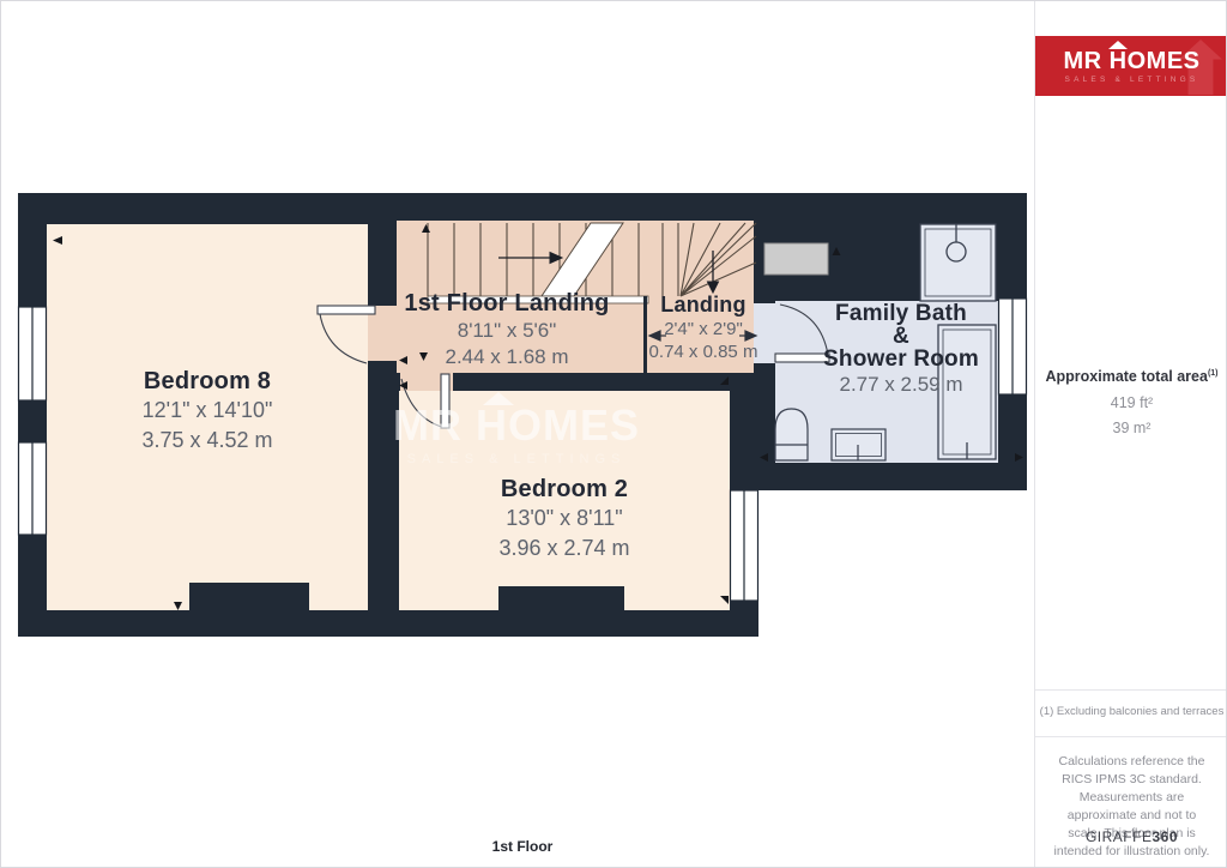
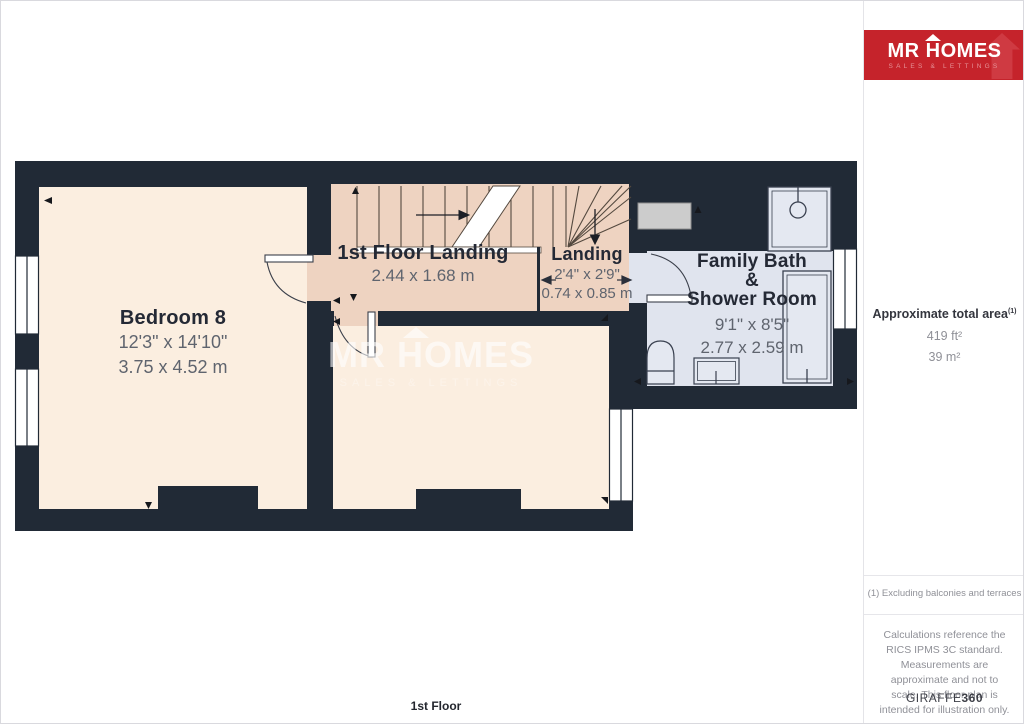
  MR HOMES
  Bedroom 8
- 12'1" x 14'10"
+ 12'3" x 14'10"
  3.75 x 4.52 m
- Bedroom 2
- 13'0" x 8'11"
- 3.96 x 2.74 m
  1st Floor Landing
- 8'11" x 5'6"
  2.44 x 1.68 m
  Landing
  2'4" x 2'9"
  0.74 x 0.85 m
  Family Bath
  &
  Shower Room
+ 9'1" x 8'5"
  2.77 x 2.59 m
  1st Floor
  MR HOMES
  Approximate total area
  419 ft²
  39 m²
  (1) Excluding balconies and terraces
  Calculations reference the RICS IPMS 3C standard. Measurements are approximate and not to scale. This floor plan is intended for illustration only.
  GIRAFFE360
